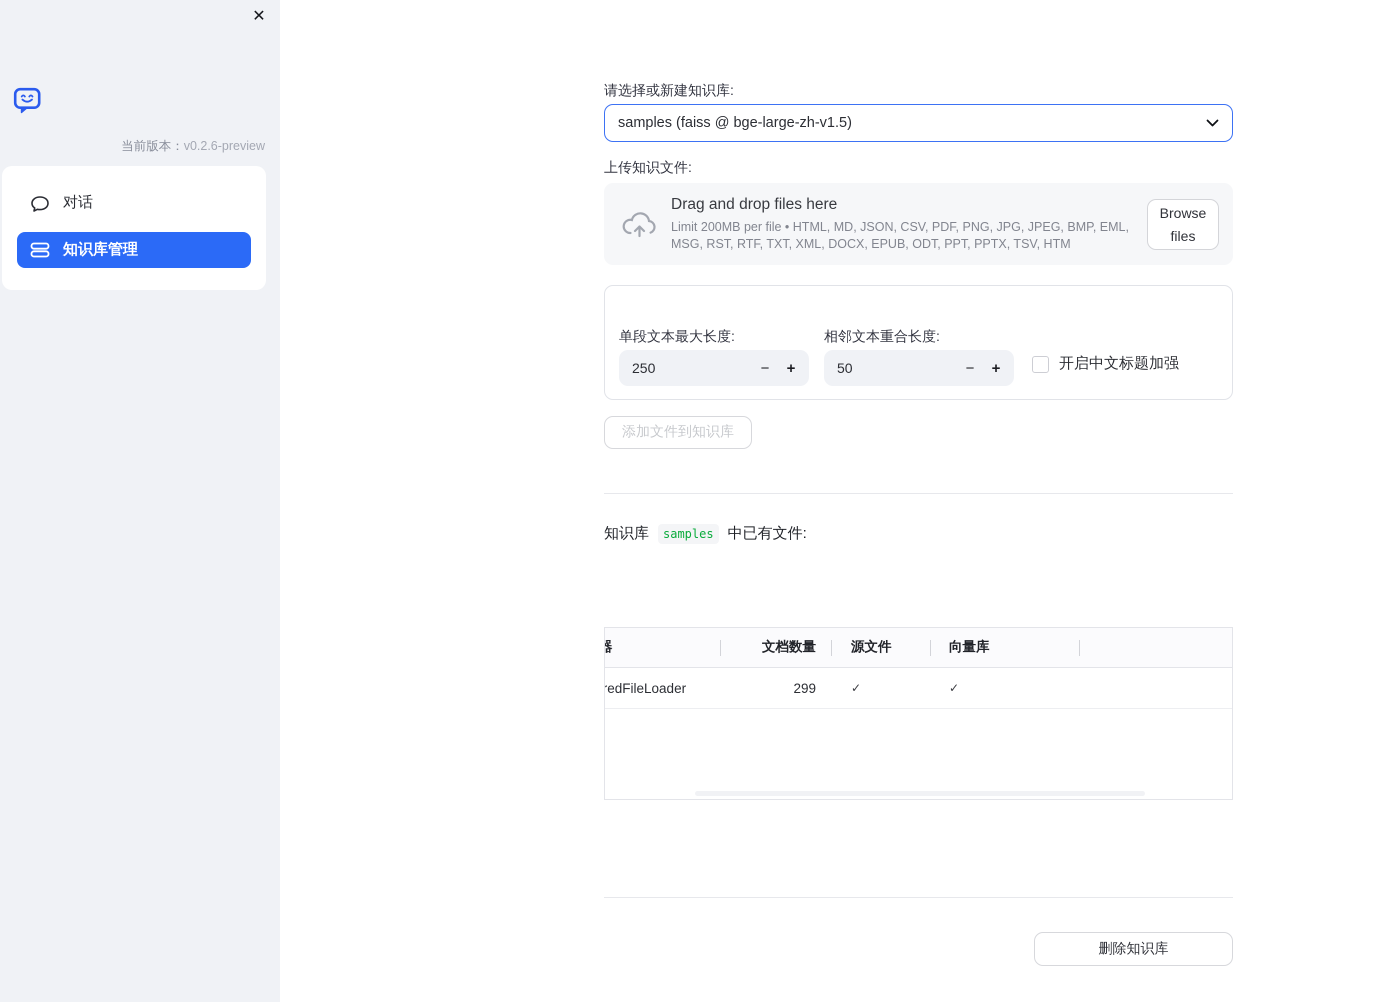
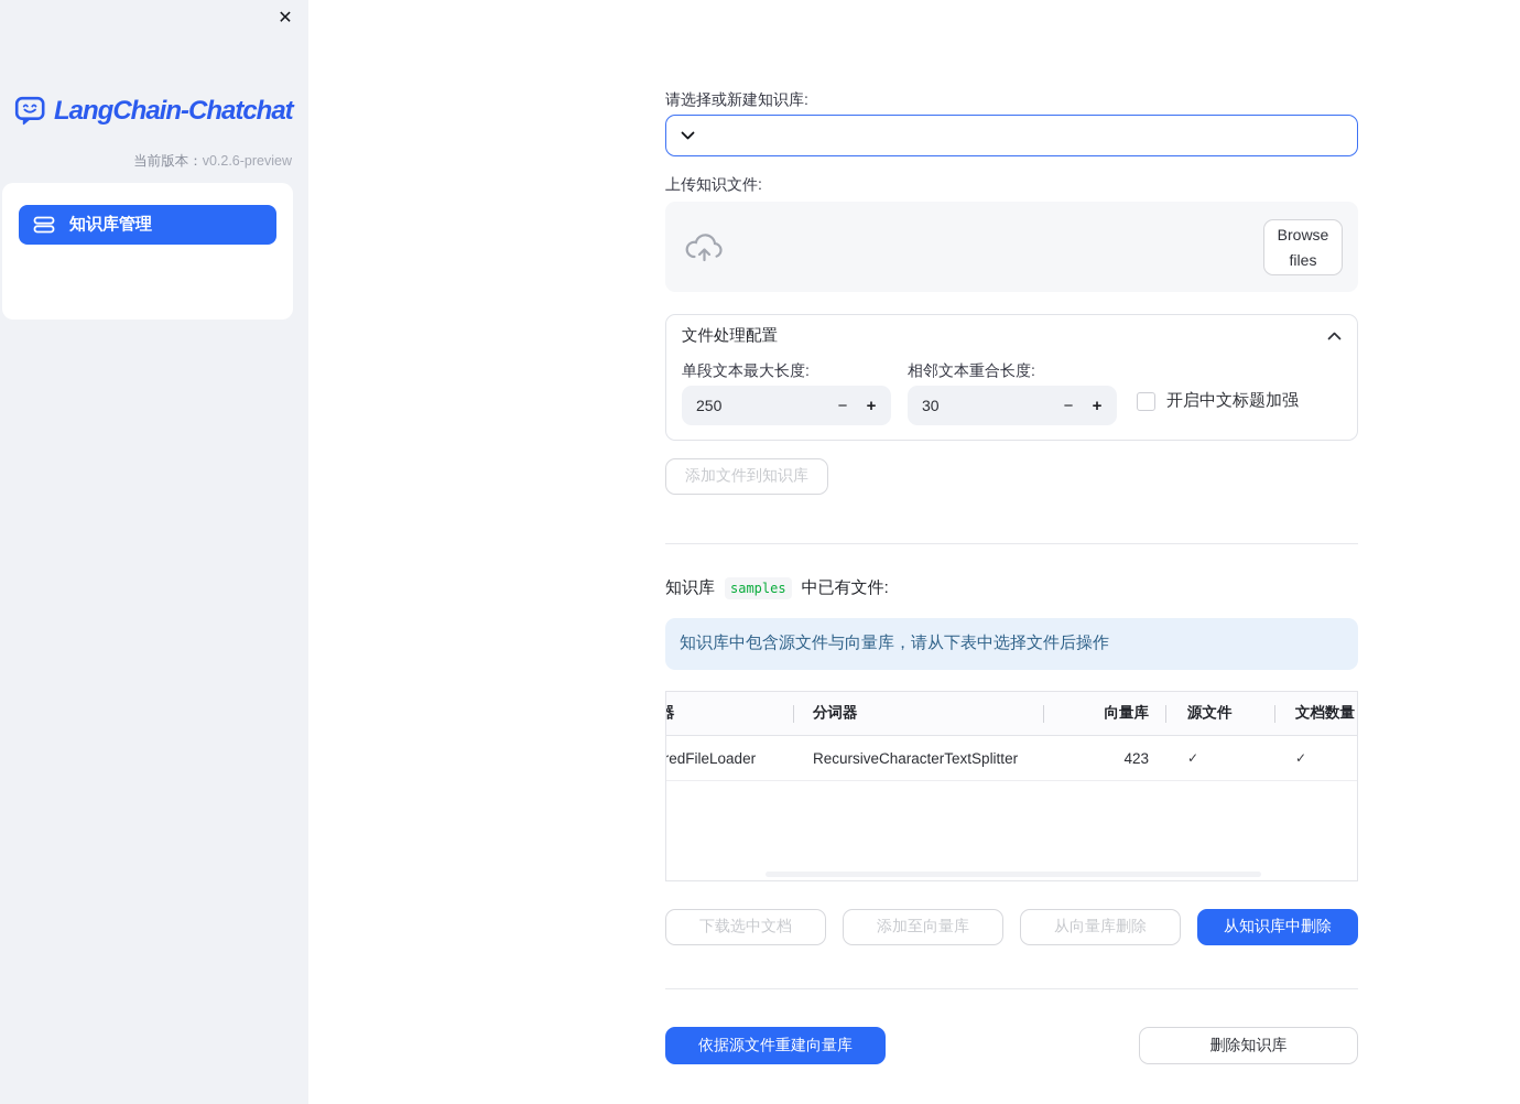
  ✕
+ LangChain-Chatchat
  当前版本：v0.2.6-preview
- 对话
  知识库管理
  请选择或新建知识库:
- samples (faiss @ bge-large-zh-v1.5)
  上传知识文件:
- Drag and drop files here
- Limit 200MB per file • HTML, MD, JSON, CSV, PDF, PNG, JPG, JPEG, BMP, EML, MSG, RST, RTF, TXT, XML, DOCX, EPUB, ODT, PPT, PPTX, TSV, HTM
  Browse files
+ 文件处理配置
  单段文本最大长度:
  相邻文本重合长度:
  250
  −
  +
- 50
+ 30
  −
  +
  开启中文标题加强
  添加文件到知识库
  知识库
  samples
  中已有文件:
+ 知识库中包含源文件与向量库，请从下表中选择文件后操作
+ 分词器
- 文档数量
+ 向量库
  源文件
- 向量库
+ 文档数量
+ RecursiveCharacterTextSplitter
- 299
+ 423
  ✓
  ✓
+ 下载选中文档
+ 添加至向量库
+ 从向量库删除
+ 从知识库中删除
+ 依据源文件重建向量库
  删除知识库
